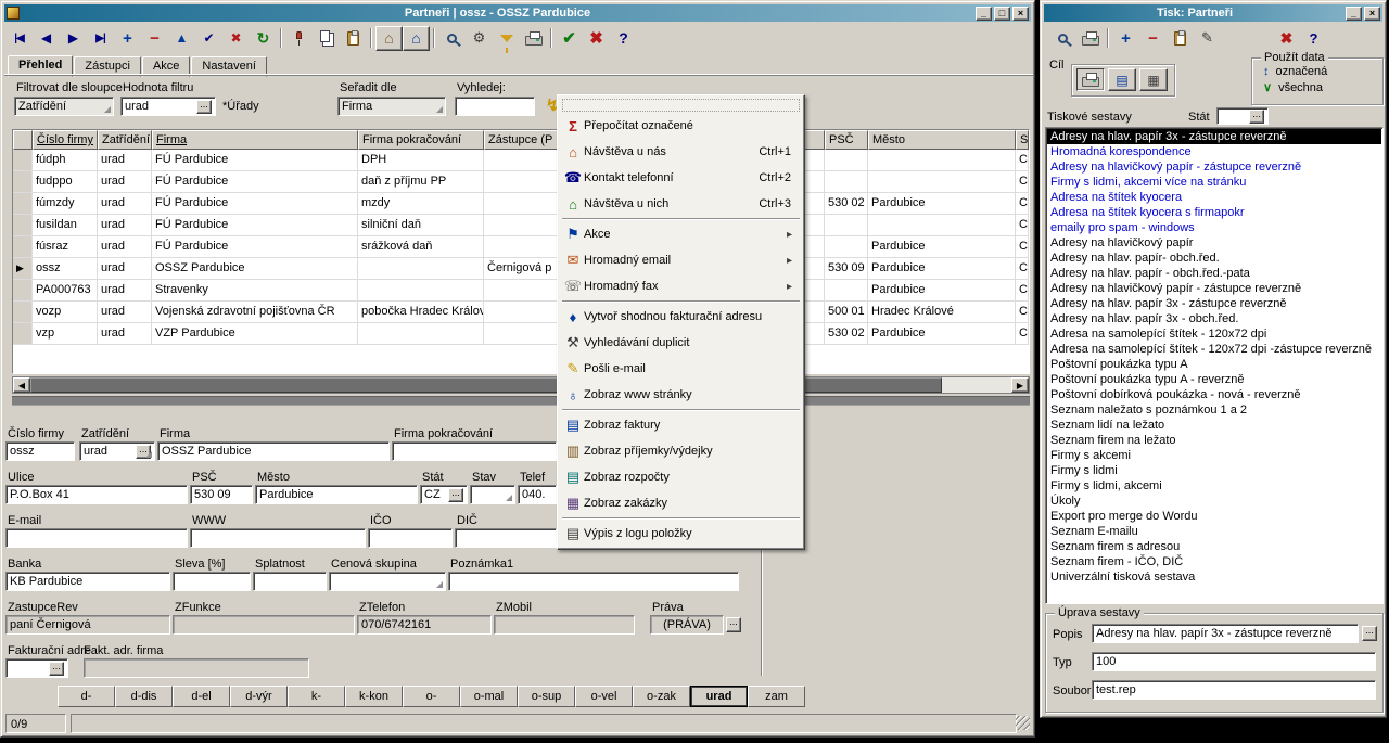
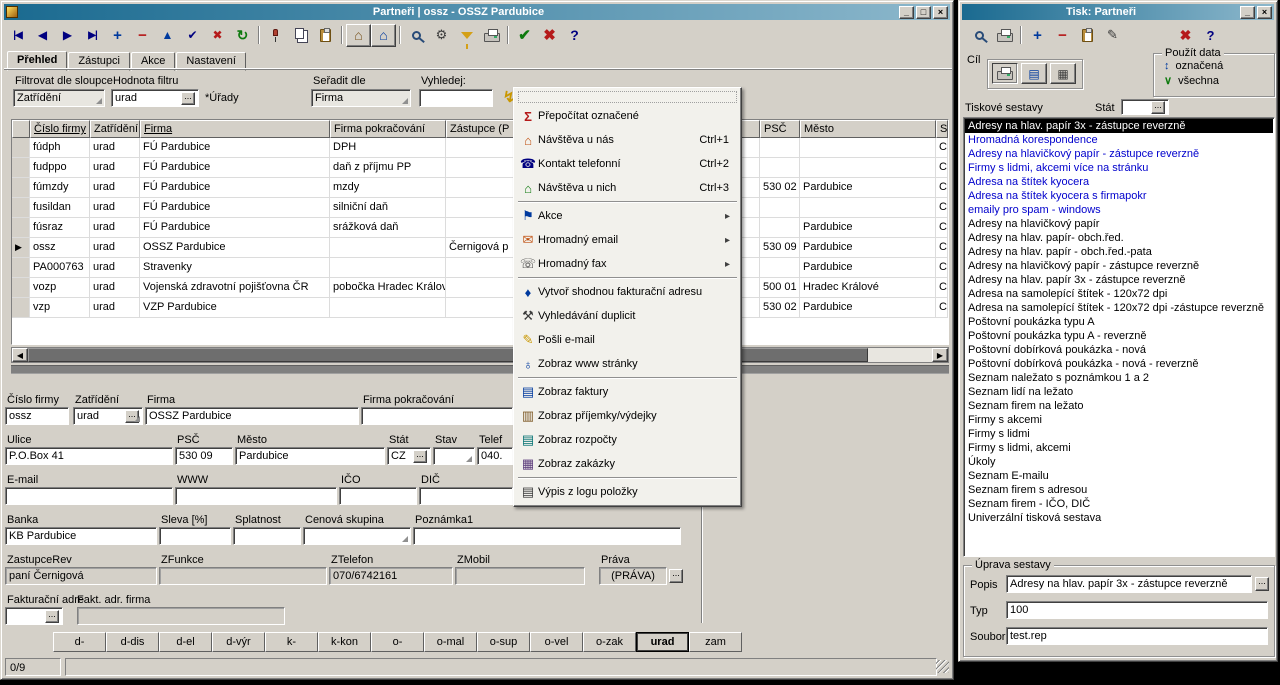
  Partneři | ossz - OSSZ Pardubice
  _
  □
  ×
  |◀
  ◀
  ▶
  ▶|
  +
  −
  ▲
  ✔
  ✖
  ↻
  ⌂
  ⌂
  ⚙
  ✔
  ✖
  ?
  Přehled
  Zástupci
  Akce
  Nastavení
  Filtrovat dle sloupce
  Hodnota filtru
  Seřadit dle
  Vyhledej:
  Zatřídění
  urad
  ...
  *Úřady
  Firma
  ↯
  Číslo firmy
  Zatřídění
  Firma
  Firma pokračování
  Zástupce (P
  PSČ
  Město
  S
  fúdph
  urad
  FÚ Pardubice
  DPH
  C
  fudppo
  urad
  FÚ Pardubice
  daň z příjmu PP
  C
  fúmzdy
  urad
  FÚ Pardubice
  mzdy
  530 02
  Pardubice
  C
  fusildan
  urad
  FÚ Pardubice
  silniční daň
  C
  fúsraz
  urad
  FÚ Pardubice
  srážková daň
  Pardubice
  C
  ▶
  ossz
  urad
  OSSZ Pardubice
  Černigová p
  530 09
  Pardubice
  C
  PA000763
  urad
  Stravenky
  Pardubice
  C
  vozp
  urad
  Vojenská zdravotní pojišťovna ČR
  pobočka Hradec Králov
  500 01
  Hradec Králové
  C
  vzp
  urad
  VZP Pardubice
  530 02
  Pardubice
  C
  ◀
  ▶
  Číslo firmy
  Zatřídění
  Firma
  Firma pokračování
  ossz
  urad
  ...
  OSSZ Pardubice
  Ulice
  PSČ
  Město
  Stát
  Stav
  Telef
  P.O.Box 41
  530 09
  Pardubice
  CZ
  ...
  040.
  E-mail
  WWW
  IČO
  DIČ
  Banka
  Sleva [%]
  Splatnost
  Cenová skupina
  Poznámka1
  KB Pardubice
  ZastupceRev
  ZFunkce
  ZTelefon
  ZMobil
  Práva
  paní Černigová
  070/6742161
  (PRÁVA)
  ...
  Fakturační adre
  Fakt. adr. firma
  ...
  d-
  d-dis
  d-el
  d-výr
  k-
  k-kon
  o-
  o-mal
  o-sup
  o-vel
  o-zak
  urad
  zam
  0/9
  Σ
  Přepočítat označené
  ⌂
  Návštěva u nás
  Ctrl+1
  ☎
  Kontakt telefonní
  Ctrl+2
  ⌂
  Návštěva u nich
  Ctrl+3
  ⚑
  Akce
  ▸
  ✉
  Hromadný email
  ▸
  ☏
  Hromadný fax
  ▸
  ♦
  Vytvoř shodnou fakturační adresu
  ⚒
  Vyhledávání duplicit
  ✎
  Pošli e-mail
  ♁
  Zobraz www stránky
  ▤
  Zobraz faktury
  ▥
  Zobraz příjemky/výdejky
  ▤
  Zobraz rozpočty
  ▦
  Zobraz zakázky
  ▤
  Výpis z logu položky
  Tisk: Partneři
  _
  ×
  +
  −
  ✎
  ✖
  ?
  Cíl
  ▤
  ▦
  Použít data
  ↕
  označená
  ∨
  všechna
  Tiskové sestavy
  Stát
  ...
  Adresy na hlav. papír 3x - zástupce reverzně
  Hromadná korespondence
  Adresy na hlavičkový papír - zástupce reverzně
  Firmy s lidmi, akcemi více na stránku
  Adresa na štítek kyocera
  Adresa na štítek kyocera s firmapokr
  emaily pro spam - windows
  Adresy na hlavičkový papír
  Adresy na hlav. papír- obch.řed.
  Adresy na hlav. papír - obch.řed.-pata
  Adresy na hlavičkový papír - zástupce reverzně
  Adresy na hlav. papír 3x - zástupce reverzně
- Adresy na hlav. papír 3x - obch.řed.
  Adresa na samolepící štítek - 120x72 dpi
  Adresa na samolepící štítek - 120x72 dpi -zástupce reverzně
  Poštovní poukázka typu A
  Poštovní poukázka typu A - reverzně
+ Poštovní dobírková poukázka - nová
  Poštovní dobírková poukázka - nová - reverzně
  Seznam naležato s poznámkou 1 a 2
  Seznam lidí na ležato
  Seznam firem na ležato
  Firmy s akcemi
  Firmy s lidmi
  Firmy s lidmi, akcemi
  Úkoly
- Export pro merge do Wordu
  Seznam E-mailu
  Seznam firem s adresou
  Seznam firem - IČO, DIČ
  Univerzální tisková sestava
  Úprava sestavy
  Popis
  Adresy na hlav. papír 3x - zástupce reverzně
  ...
  Typ
  100
  Soubor
  test.rep
